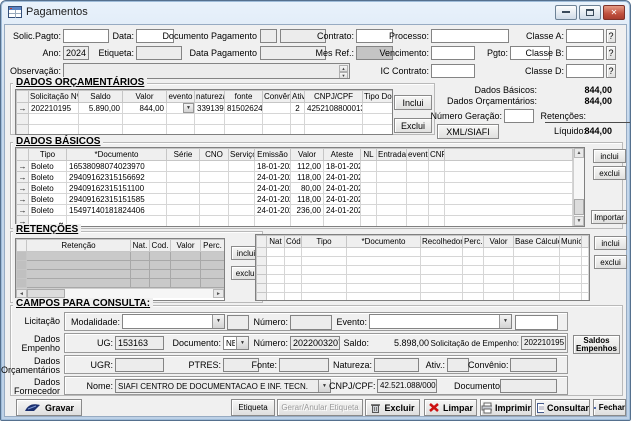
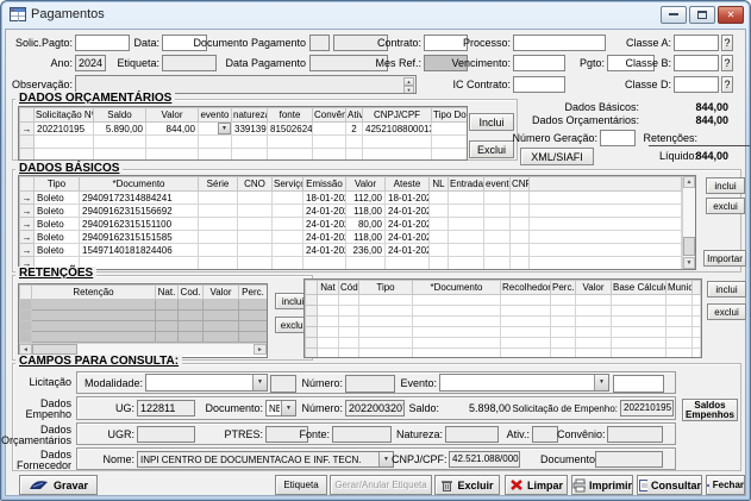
  Pagamentos
  ✕
  Solic.Pagto:
  Data:
  Documento Pagamento
  Contrato:
  Processo:
  Classe A:
  ?
  Ano:
  2024
  Etiqueta:
  Data Pagamento
  Mes Ref.:
  Vencimento:
  Pgto:
  Classe B:
  ?
  Observação:
  IC Contrato:
  Classe D:
  ?
  DADOS ORÇAMENTÁRIOS
  	Solicitação N	Saldo	Valor	evento	naturez	fonte	Convên	Ativ	CNPJ/CPF	Tipo Do
  →	202210195	5.890,00	844,00		339139	81502624		2	425210880001
  Inclui
  Exclui
  Dados Básicos:
  844,00
  Dados Orçamentários:
  844,00
  Número Geração:
  Retenções:
  XML/SIAFI
  Líquido:
  844,00
  DADOS BÁSICOS
  	Tipo	*Documento	Série	CNO	Serviç	Emissão	Valor	Ateste	NL	Entrada	event	CN
- →	Boleto	16538098074023970				18-01-20	112,00	18-01-202
+ →	Boleto	29409172314884241				18-01-20	112,00	18-01-202
  →	Boleto	29409162315156692				24-01-20	118,00	24-01-202
  →	Boleto	29409162315151100				24-01-20	80,00	24-01-202
  →	Boleto	29409162315151585				24-01-20	118,00	24-01-202
  →	Boleto	15497140181824406				24-01-20	236,00	24-01-202
  →
  inclui
  exclui
  Importar
  RETENÇÕES
  	Retenção	Nat.	Cod.	Valor	Perc.
  inclu
  exclu
  	Nat	Cód	Tipo	*Documento	Recolhedor	Perc.	Valor	Base Cálcul	Munic
  inclui
  exclui
  CAMPOS PARA CONSULTA:
  Licitação
  Modalidade:
  Número:
  Evento:
  Dados
  Empenho
  UG:
- 153163
+ 122811
  Documento:
  NE
  Número:
  202200320
  Saldo:
  5.898,00
  Solicitação de Empenho:
  202210195
  Saldos
  Empenhos
  Dados
  Orçamentários
  UGR:
  PTRES:
  Fonte:
  Natureza:
  Ativ.:
  Convênio:
  Dados
  Fornecedor
  Nome:
- SIAFI CENTRO DE DOCUMENTACAO E INF. TECN.
+ INPI CENTRO DE DOCUMENTACAO E INF. TECN.
  CNPJ/CPF:
  42.521.088/000
  Documento
  Gravar
  Etiqueta
  Gerar/Anular Etiqueta
  Excluir
  Limpar
  Imprimir
  Consultar
  Fechar
